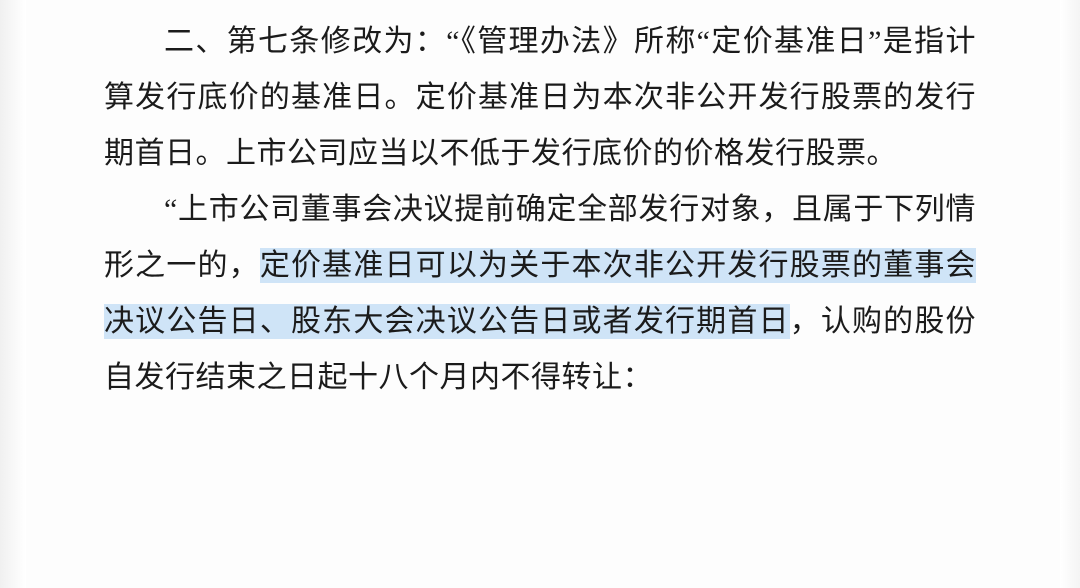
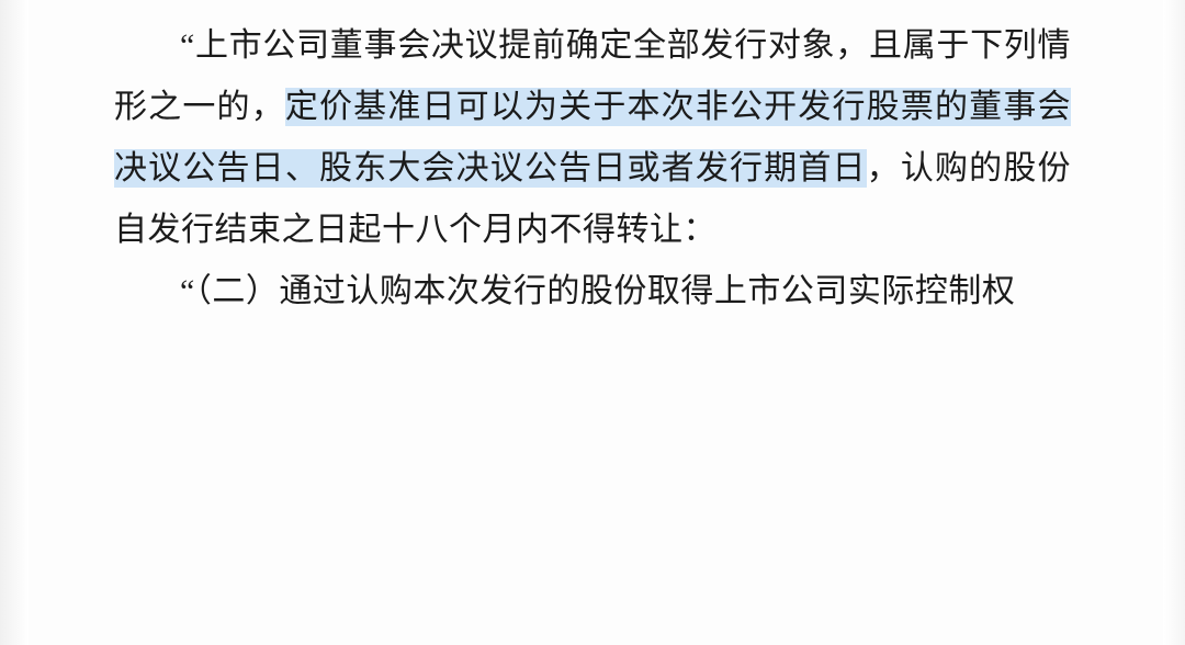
- 二、第七条修改为：“《管理办法》所称“定价基准日”是指计算发行底价的基准日。定价基准日为本次非公开发行股票的发行期首日。上市公司应当以不低于发行底价的价格发行股票。
  “上市公司董事会决议提前确定全部发行对象，且属于下列情形之一的，定价基准日可以为关于本次非公开发行股票的董事会决议公告日、股东大会决议公告日或者发行期首日，认购的股份自发行结束之日起十八个月内不得转让：
+ “（二）通过认购本次发行的股份取得上市公司实际控制权
